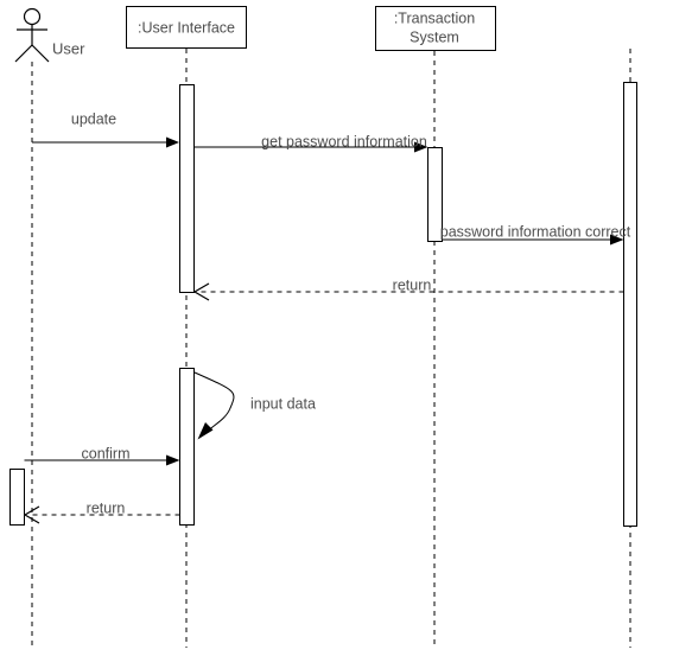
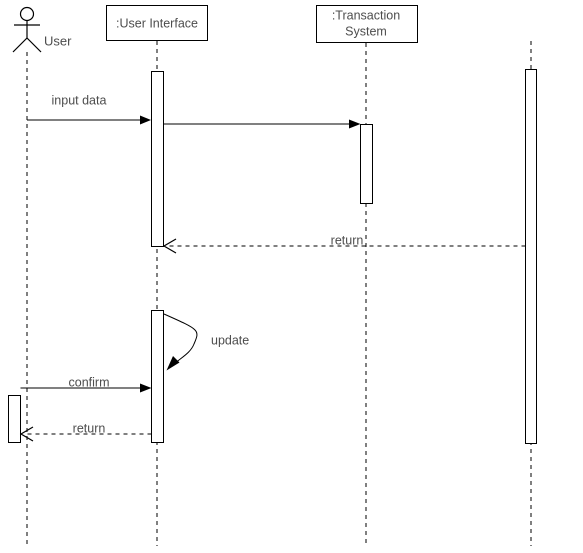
  User
  :User Interface
  :Transaction
  System
- update
+ input data
- get password information
- password information correct
  return
- input data
+ update
  confirm
  return
